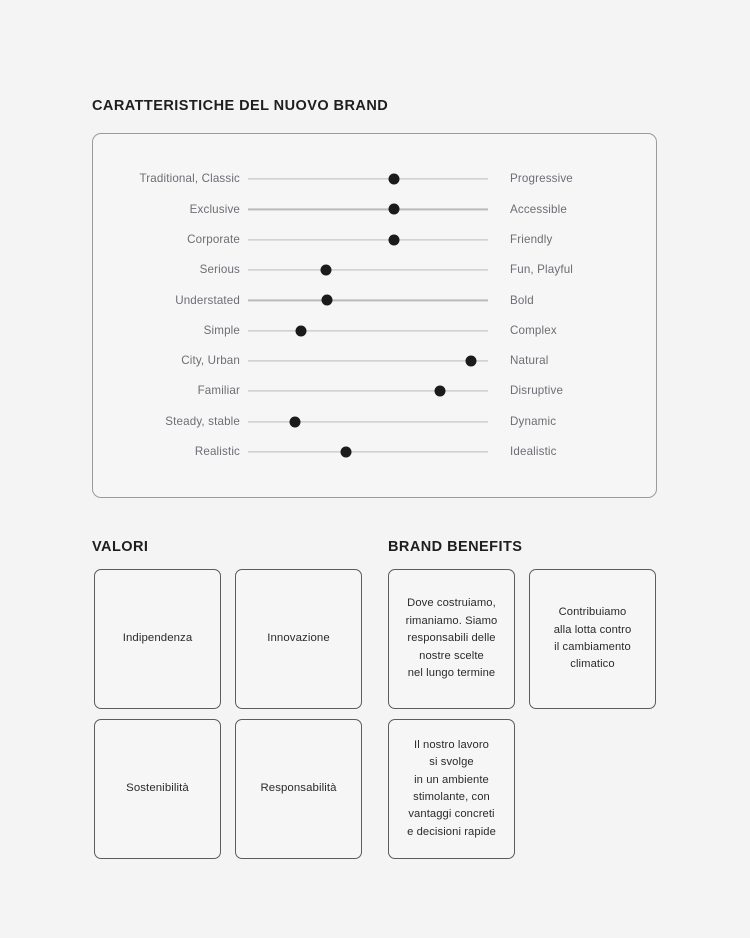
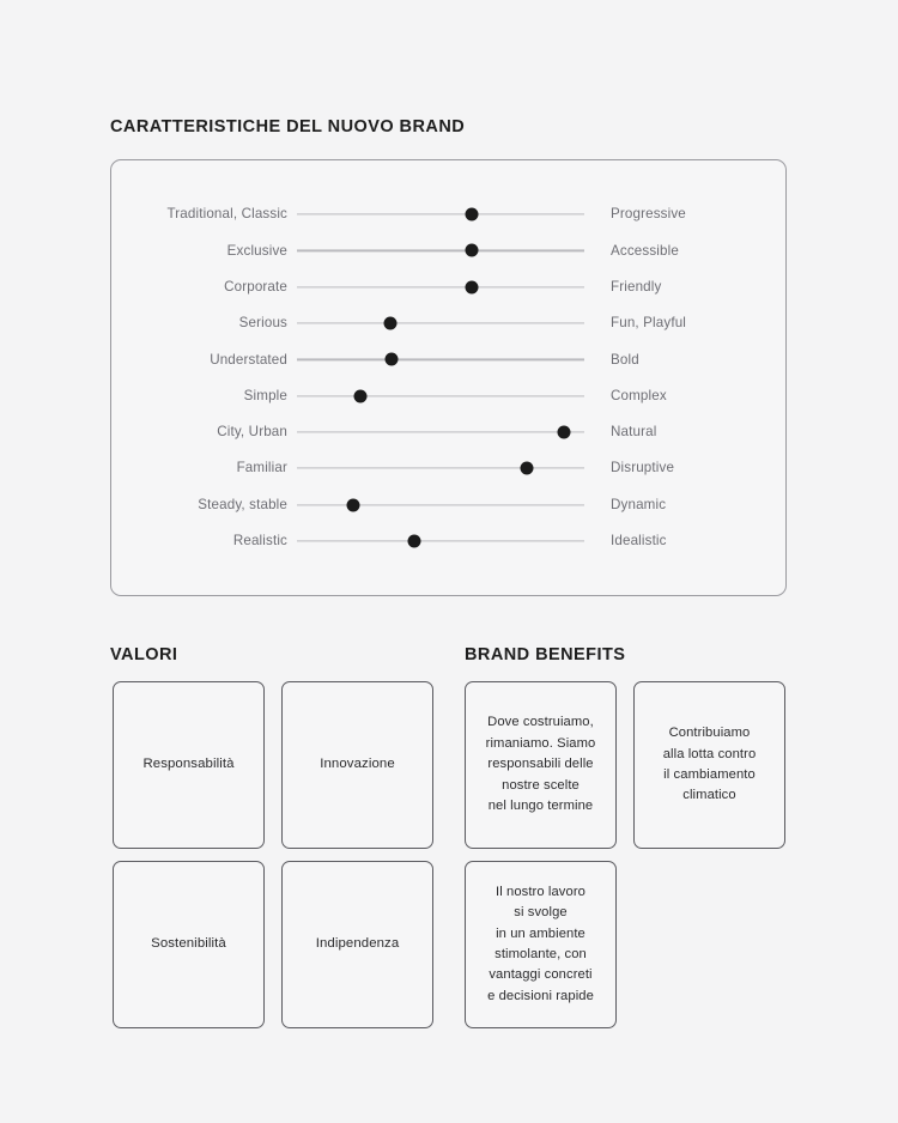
  CARATTERISTICHE DEL NUOVO BRAND
  Traditional, Classic
  Progressive
  Exclusive
  Accessible
  Corporate
  Friendly
  Serious
  Fun, Playful
  Understated
  Bold
  Simple
  Complex
  City, Urban
  Natural
  Familiar
  Disruptive
  Steady, stable
  Dynamic
  Realistic
  Idealistic
  VALORI
  BRAND BENEFITS
- Indipendenza
+ Responsabilità
  Innovazione
  Sostenibilità
- Responsabilità
+ Indipendenza
  Dove costruiamo,
  rimaniamo. Siamo
  responsabili delle
  nostre scelte
  nel lungo termine
  Contribuiamo
  alla lotta contro
  il cambiamento
  climatico
  Il nostro lavoro
  si svolge
  in un ambiente
  stimolante, con
  vantaggi concreti
  e decisioni rapide
